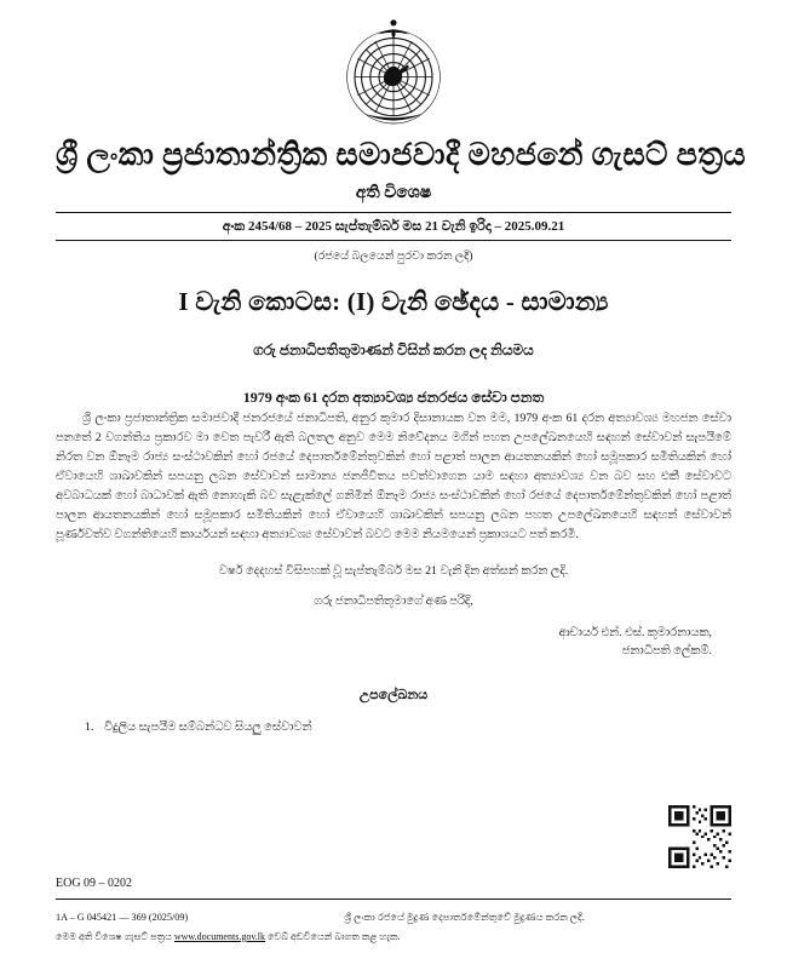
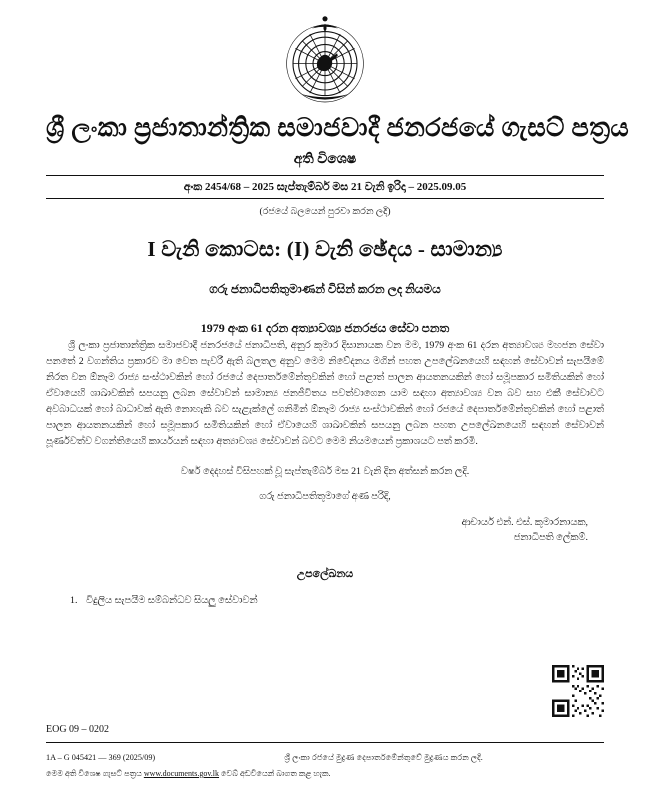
- ශ්‍රී ලංකා ප්‍රජාතාන්ත්‍රික සමාජවාදී මහජනේ ගැසට් පත්‍රය
+ ශ්‍රී ලංකා ප්‍රජාතාන්ත්‍රික සමාජවාදී ජනරජයේ ගැසට් පත්‍රය
  අති විශෙෂ
- අංක 2454/68 – 2025 සැප්තැම්බර් මස 21 වැනි ඉරිදා – 2025.09.21
+ අංක 2454/68 – 2025 සැප්තැම්බර් මස 21 වැනි ඉරිදා – 2025.09.05
  (රජයේ බලයෙන් පුරවා කරන ලදි)
  I වැනි කොටස: (I) වැනි ඡේදය - සාමාන්‍ය
  ගරු ජනාධිපතිතුමාණන් විසින් කරන ලද නියමය
  1979 අංක 61 දරන අත්‍යාවශ්‍ය ජනරජය සේවා පනත
  ශ්‍රී ලංකා ප්‍රජාතාන්ත්‍රික සමාජවාදී ජනරජයේ ජනාධිපති, අනුර කුමාර දිසානායක වන මම, 1979 අංක 61 දරන අත්‍යාවශ්‍ය මහජන සේවා පනතේ 2 වගන්තිය ප්‍රකාරව මා වෙත පැවරී ඇති බලතල අනුව මෙම නිවේදනය මගින් පහත උපලේඛනයෙහි සඳහන් සේවාවන් සැපයීමේ නිරත වන ඕනෑම රාජ්‍ය සංස්ථාවකින් හෝ රජයේ දෙපාර්තමේන්තුවකින් හෝ පළාත් පාලන ආයතනයකින් හෝ සමූපකාර සමිතියකින් හෝ ඒවායෙහි ශාඛාවකින් සපයනු ලබන සේවාවන් සාමාන්‍ය ජනජීවිතය පවත්වාගෙන යාම සඳහා අත්‍යාවශ්‍ය වන බව සහ එකී සේවාවට අවබාධයක් හෝ බාධාවක් ඇති නොහැකි බව සැළැක්ලේ ගනිමින් ඕනෑම රාජ්‍ය සංස්ථාවකින් හෝ රජයේ දෙපාර්තමේන්තුවකින් හෝ පළාත් පාලන ආයතනයකින් හෝ සමූපකාර සමිතියකින් හෝ ඒවායෙහි ශාඛාවකින් සපයනු ලබන පහත උපලේඛනයෙහි සඳහන් සේවාවන් පූර්ණවත්ව වගන්තියෙහි කාර්යයන් සඳහා අත්‍යාවශ්‍ය සේවාවන් බවට මෙම නියමයෙන් ප්‍රකාශයට පත් කරමි.
  වර්ෂ දෙදහස් විසිපහක් වූ සැප්තැම්බර් මස 21 වැනි දින අත්සන් කරන ලදි.
  ගරු ජනාධිපතිතුමාගේ අණ පරිදි,
  ආචාර්ය එන්. එස්. කුමාරනායක,
  ජනාධිපති ලේකම්.
  උපලේඛනය
  1. විදුලිය සැපයීම සම්බන්ධව සියලු සේවාවන්
  EOG 09 – 0202
  1A – G 045421 — 369 (2025/09)
  ශ්‍රී ලංකා රජයේ මුද්‍රණ දෙපාර්තමේන්තුවේ මුද්‍රණය කරන ලදි.
  මෙම අති විශෙෂ ගැසට් පත්‍රය www.documents.gov.lk වෙබ් අඩවියෙන් බාගත කළ හැක.
